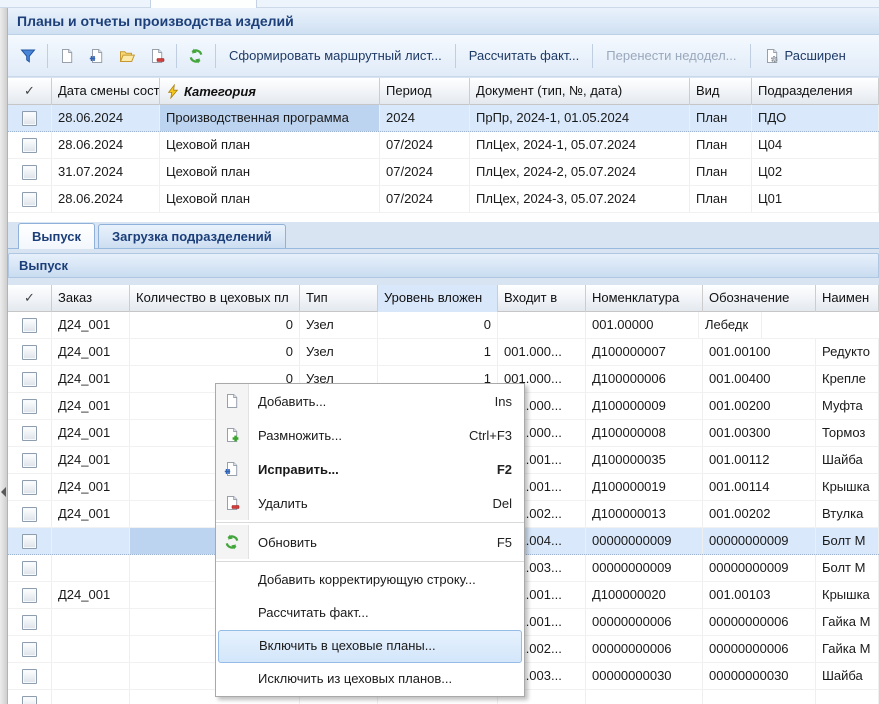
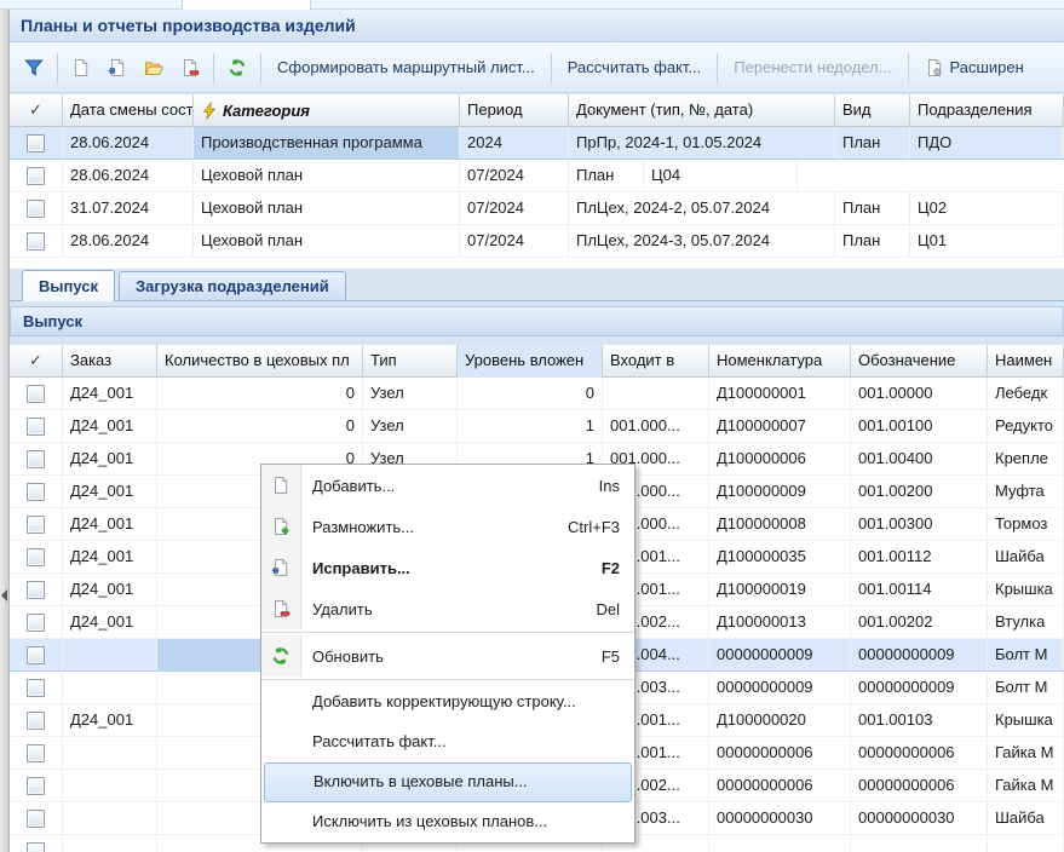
  Планы и отчеты производства изделий
  Сформировать маршрутный лист...
  Рассчитать факт...
  Перенести недодел...
  Расширен
  ✓
  Дата смены сост
  Категория
  Период
  Документ (тип, №, дата)
  Вид
  Подразделения
  28.06.2024
  Производственная программа
  2024
  ПрПр, 2024-1, 01.05.2024
  План
  ПДО
  28.06.2024
  Цеховой план
  07/2024
- ПлЦех, 2024-1, 05.07.2024
  План
  Ц04
  31.07.2024
  Цеховой план
  07/2024
  ПлЦех, 2024-2, 05.07.2024
  План
  Ц02
  28.06.2024
  Цеховой план
  07/2024
  ПлЦех, 2024-3, 05.07.2024
  План
  Ц01
  Выпуск
  Загрузка подразделений
  Выпуск
  ✓
  Заказ
  Количество в цеховых пл
  Тип
  Уровень вложен
  Входит в
  Номенклатура
  Обозначение
  Наимен
  Д24_001
  0
  Узел
  0
+ Д100000001
  001.00000
  Лебедк
  Д24_001
  0
  Узел
  1
  001.000...
  Д100000007
  001.00100
  Редукто
  Д24_001
  0
  Узел
  1
  001.000...
  Д100000006
  001.00400
  Крепле
  Д24_001
  .000...
  Д100000009
  001.00200
  Муфта
  Д24_001
  .000...
  Д100000008
  001.00300
  Тормоз
  Д24_001
  .001...
  Д100000035
  001.00112
  Шайба
  Д24_001
  .001...
  Д100000019
  001.00114
  Крышка
  Д24_001
  .002...
  Д100000013
  001.00202
  Втулка
  .004...
  00000000009
  00000000009
  Болт М
  .003...
  00000000009
  00000000009
  Болт М
  Д24_001
  .001...
  Д100000020
  001.00103
  Крышка
  .001...
  00000000006
  00000000006
  Гайка М
  .002...
  00000000006
  00000000006
  Гайка М
  .003...
  00000000030
  00000000030
  Шайба
  Добавить...
  Ins
  Размножить...
  Ctrl+F3
  Исправить...
  F2
  Удалить
  Del
  Обновить
  F5
  Добавить корректирующую строку...
  Рассчитать факт...
  Включить в цеховые планы...
  Исключить из цеховых планов...
